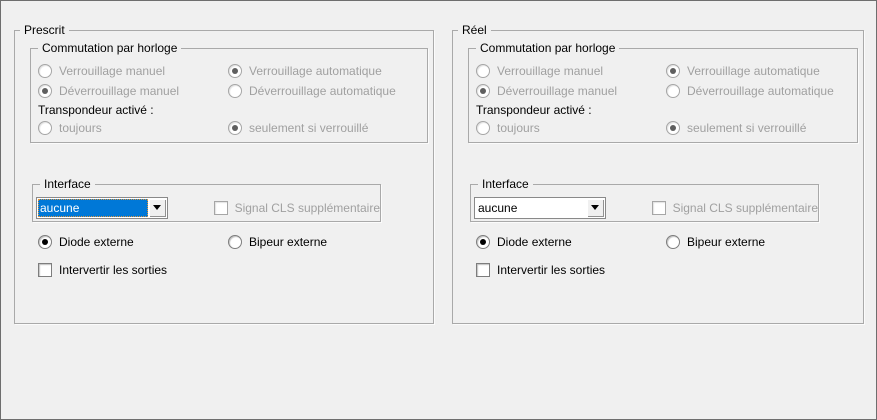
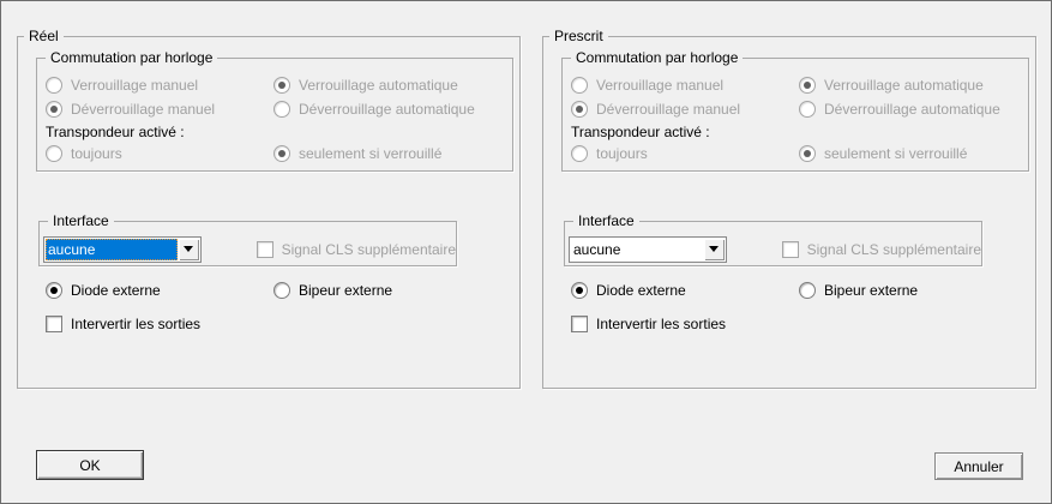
- Prescrit
+ Réel
  Commutation par horloge
  Verrouillage manuel
  Verrouillage automatique
  Déverrouillage manuel
  Déverrouillage automatique
  Transpondeur activé :
  toujours
  seulement si verrouillé
  Interface
  aucune
  Signal CLS supplémentaire
  Diode externe
  Bipeur externe
  Intervertir les sorties
- Réel
+ Prescrit
  Commutation par horloge
  Verrouillage manuel
  Verrouillage automatique
  Déverrouillage manuel
  Déverrouillage automatique
  Transpondeur activé :
  toujours
  seulement si verrouillé
  Interface
  aucune
  Signal CLS supplémentaire
  Diode externe
  Bipeur externe
  Intervertir les sorties
+ OK
+ Annuler
